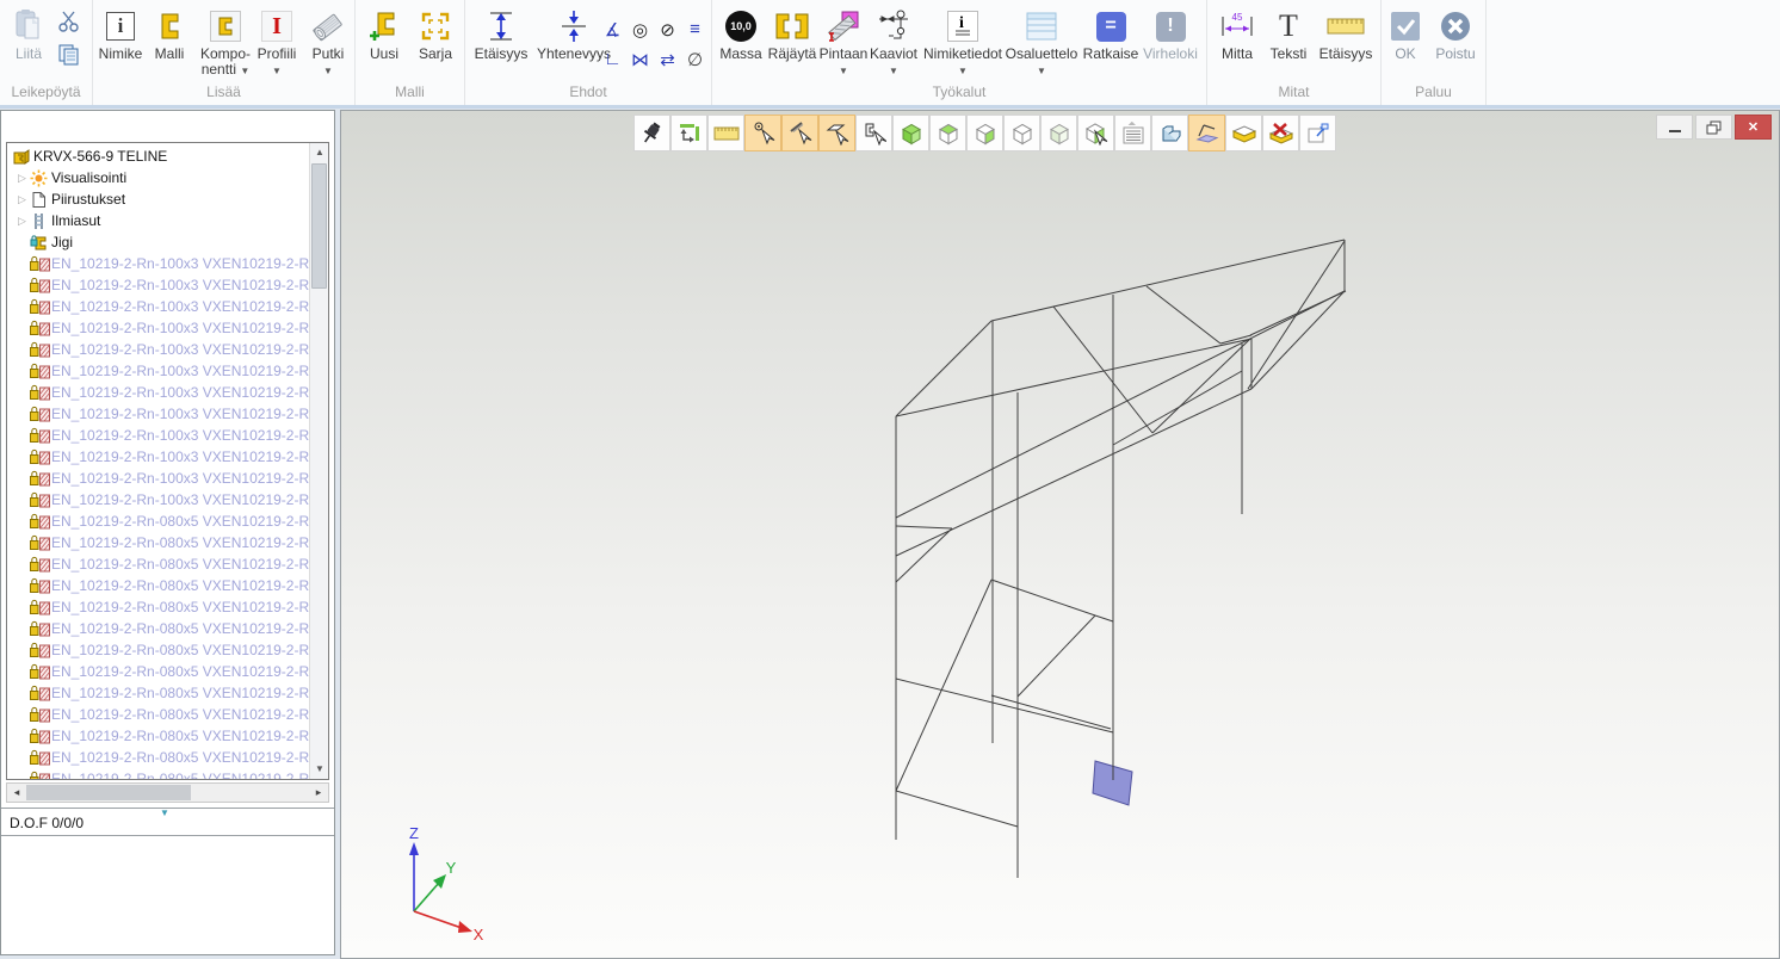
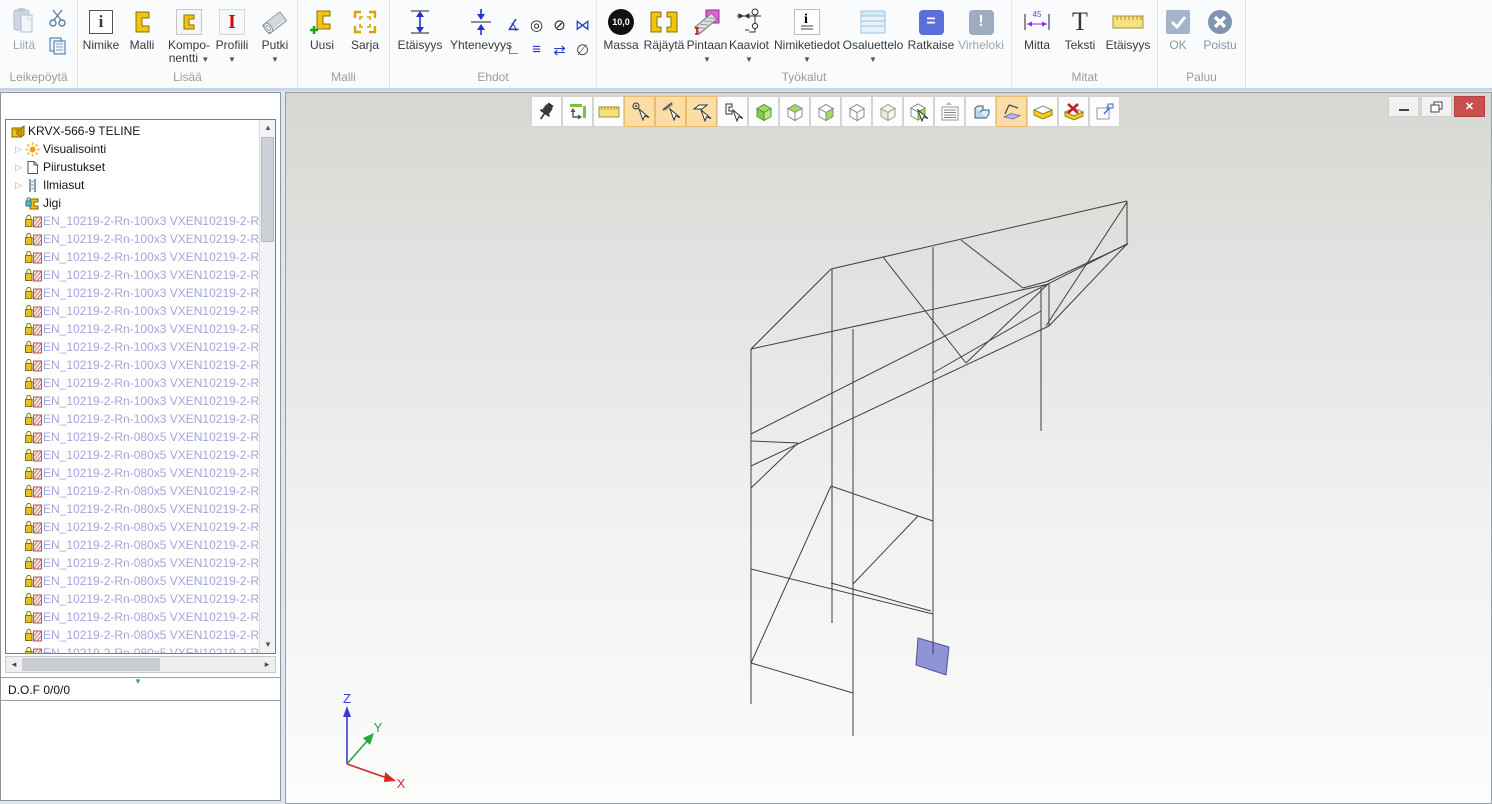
  Liitä
  Leikepöytä
  i
  Nimike
  Malli
  Kompo-
  nentti ▼
  I
  Profiili
  ▼
  Putki
  ▼
  Lisää
  Uusi
  Sarja
  Malli
  Etäisyys
  Yhtenevyys
  ∡
  ◎
  ⊘
- ≡
+ ⋈
  ∟
- ⋈
+ ≡
  ⇄
  ∅
  Ehdot
  10,0
  Massa
  Räjäytä
  Pintaan
  ▼
  Kaaviot
  ▼
  i
  Nimiketiedot
  ▼
  Osaluettelo
  ▼
  =
  Ratkaise
  !
  Virheloki
  Työkalut
  45
  Mitta
  T
  Teksti
  Etäisyys
  Mitat
  OK
  Poistu
  Paluu
  KRVX-566-9 TELINE
  ▷
  Visualisointi
  ▷
  Piirustukset
  ▷
  Ilmiasut
  Jigi
  EN_10219-2-Rn-100x3 VXEN10219-2-R
  EN_10219-2-Rn-100x3 VXEN10219-2-R
  EN_10219-2-Rn-100x3 VXEN10219-2-R
  EN_10219-2-Rn-100x3 VXEN10219-2-R
  EN_10219-2-Rn-100x3 VXEN10219-2-R
  EN_10219-2-Rn-100x3 VXEN10219-2-R
  EN_10219-2-Rn-100x3 VXEN10219-2-R
  EN_10219-2-Rn-100x3 VXEN10219-2-R
  EN_10219-2-Rn-100x3 VXEN10219-2-R
  EN_10219-2-Rn-100x3 VXEN10219-2-R
  EN_10219-2-Rn-100x3 VXEN10219-2-R
  EN_10219-2-Rn-100x3 VXEN10219-2-R
  EN_10219-2-Rn-080x5 VXEN10219-2-R
  EN_10219-2-Rn-080x5 VXEN10219-2-R
  EN_10219-2-Rn-080x5 VXEN10219-2-R
  EN_10219-2-Rn-080x5 VXEN10219-2-R
  EN_10219-2-Rn-080x5 VXEN10219-2-R
  EN_10219-2-Rn-080x5 VXEN10219-2-R
  EN_10219-2-Rn-080x5 VXEN10219-2-R
  EN_10219-2-Rn-080x5 VXEN10219-2-R
  EN_10219-2-Rn-080x5 VXEN10219-2-R
  EN_10219-2-Rn-080x5 VXEN10219-2-R
  EN_10219-2-Rn-080x5 VXEN10219-2-R
  EN_10219-2-Rn-080x5 VXEN10219-2-R
  ▲
  ▼
  ◂
  ▸
  ▼
  D.O.F 0/0/0
  Z
  Y
  X
  ✕
